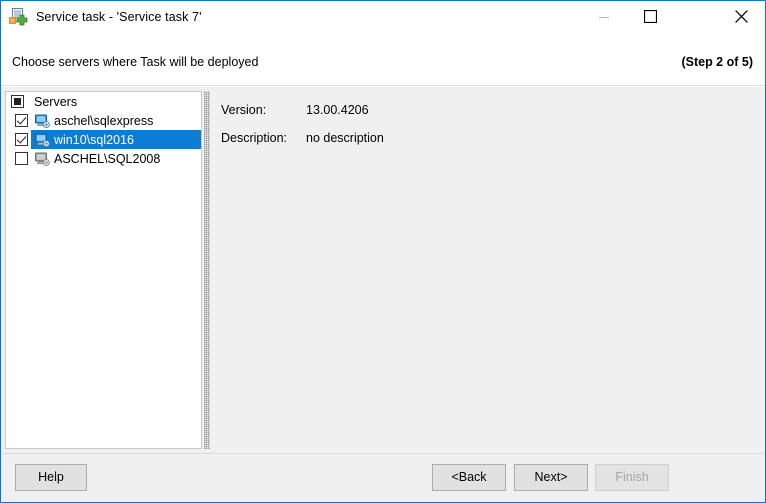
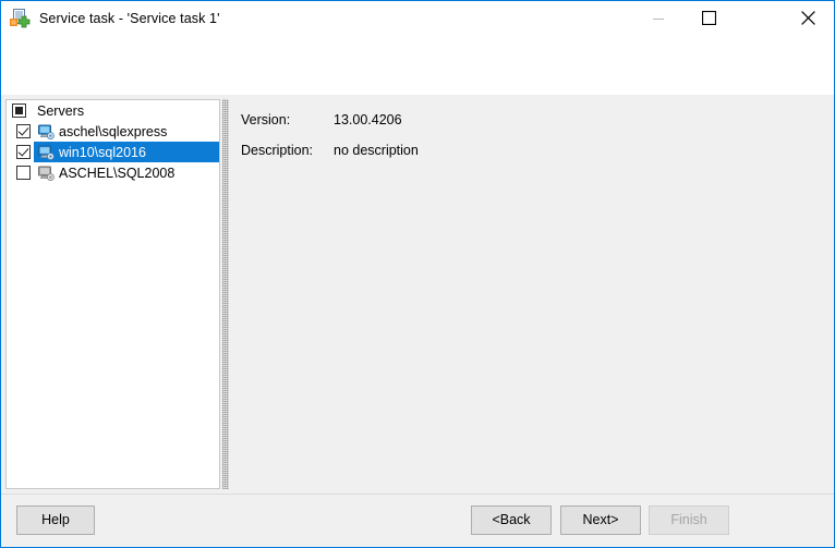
- Service task - 'Service task 7'
+ Service task - 'Service task 1'
- Choose servers where Task will be deployed
- (Step 2 of 5)
  Servers
  aschel\sqlexpress
  win10\sql2016
  ASCHEL\SQL2008
  Version: 13.00.4206
  Description: no description
  Help
  <Back
  Next>
  Finish
